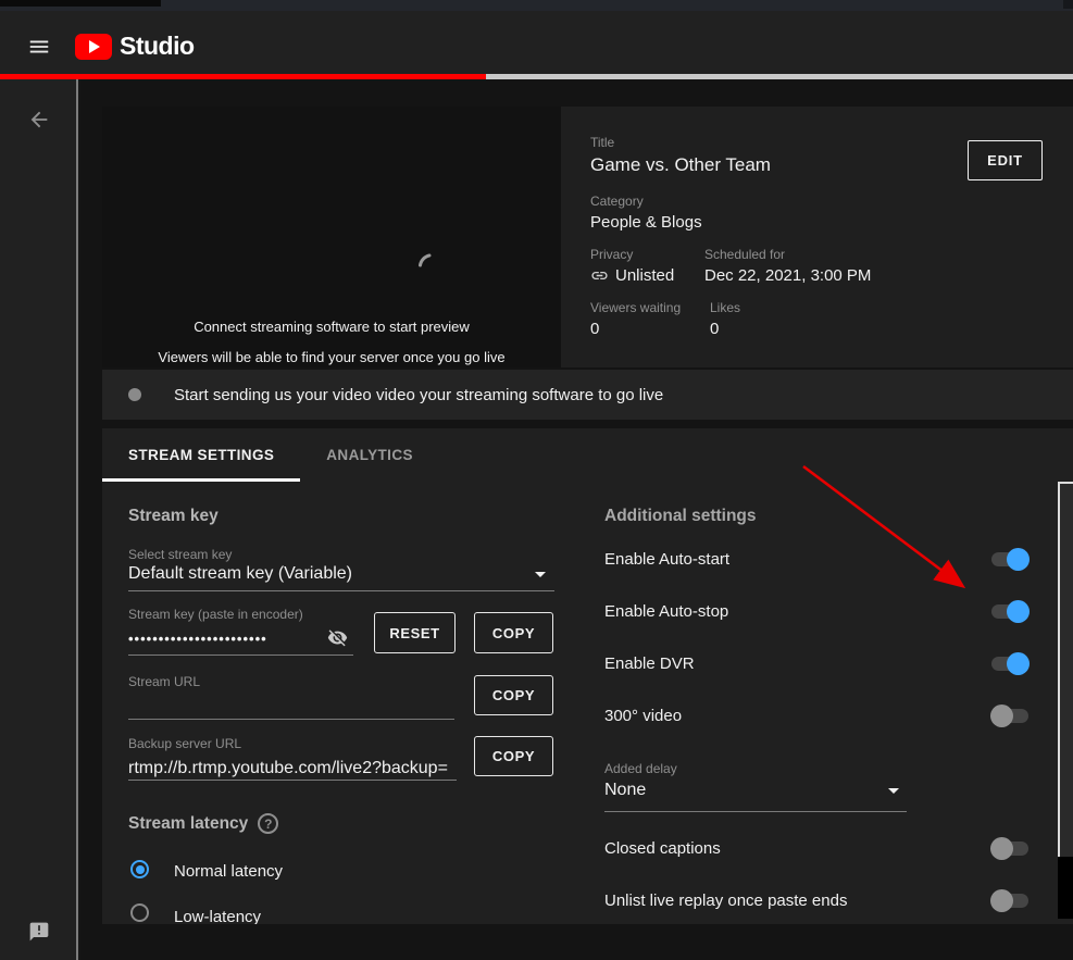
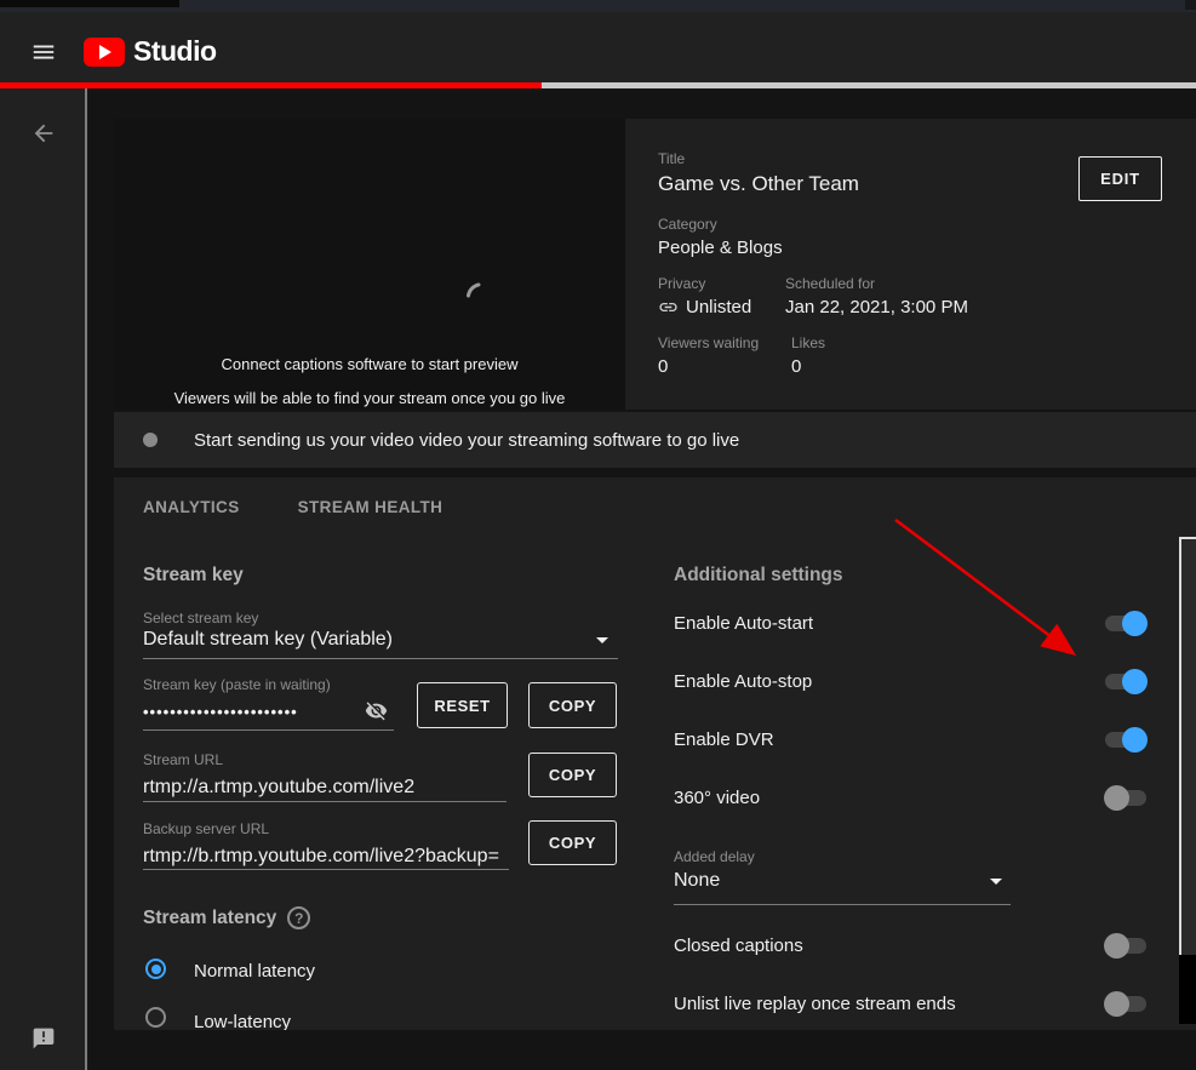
  Studio
- Connect streaming software to start preview
+ Connect captions software to start preview
- Viewers will be able to find your server once you go live
+ Viewers will be able to find your stream once you go live
  Title
  Game vs. Other Team
  EDIT
  Category
  People & Blogs
  Privacy
  Unlisted
  Scheduled for
- Dec 22, 2021, 3:00 PM
+ Jan 22, 2021, 3:00 PM
  Viewers waiting
  0
  Likes
  0
  Start sending us your video video your streaming software to go live
- STREAM SETTINGS
  ANALYTICS
+ STREAM HEALTH
  Stream key
  Select stream key
  Default stream key (Variable)
- Stream key (paste in encoder)
+ Stream key (paste in waiting)
  •••••••••••••••••••••••
  RESET
  COPY
  Stream URL
+ rtmp://a.rtmp.youtube.com/live2
  COPY
  Backup server URL
  rtmp://b.rtmp.youtube.com/live2?backup=
  COPY
  Stream latency
  ?
  Normal latency
  Low-latency
  Additional settings
  Enable Auto-start
  Enable Auto-stop
  Enable DVR
- 300° video
+ 360° video
  Added delay
  None
  Closed captions
- Unlist live replay once paste ends
+ Unlist live replay once stream ends
